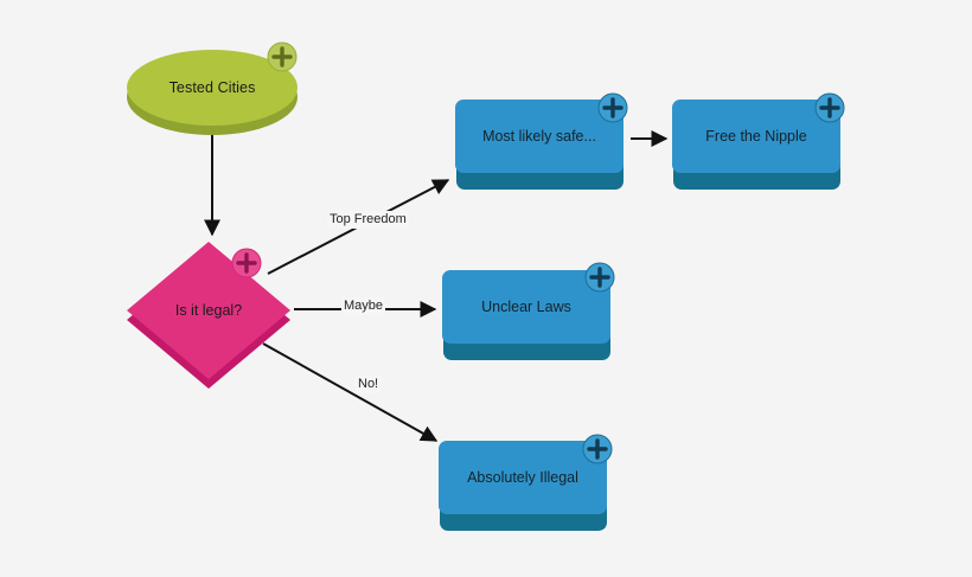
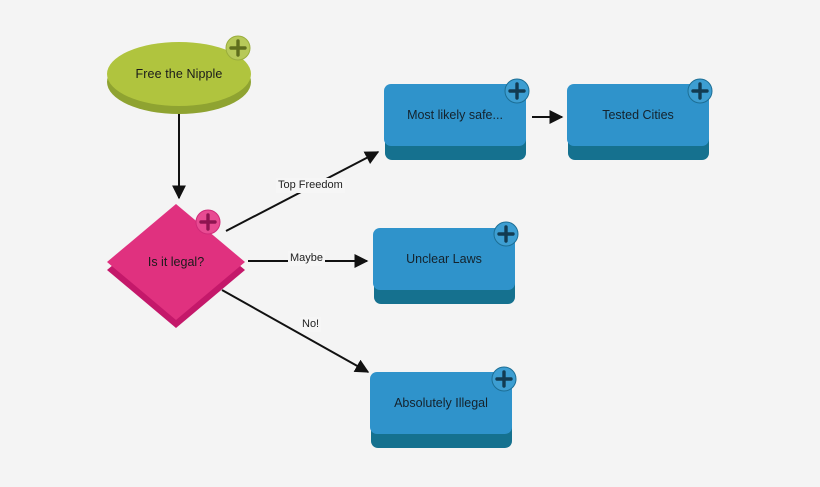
  Top Freedom
  Maybe
  No!
- Tested Cities
+ Free the Nipple
  Is it legal?
  Most likely safe...
- Free the Nipple
+ Tested Cities
  Unclear Laws
  Absolutely Illegal
